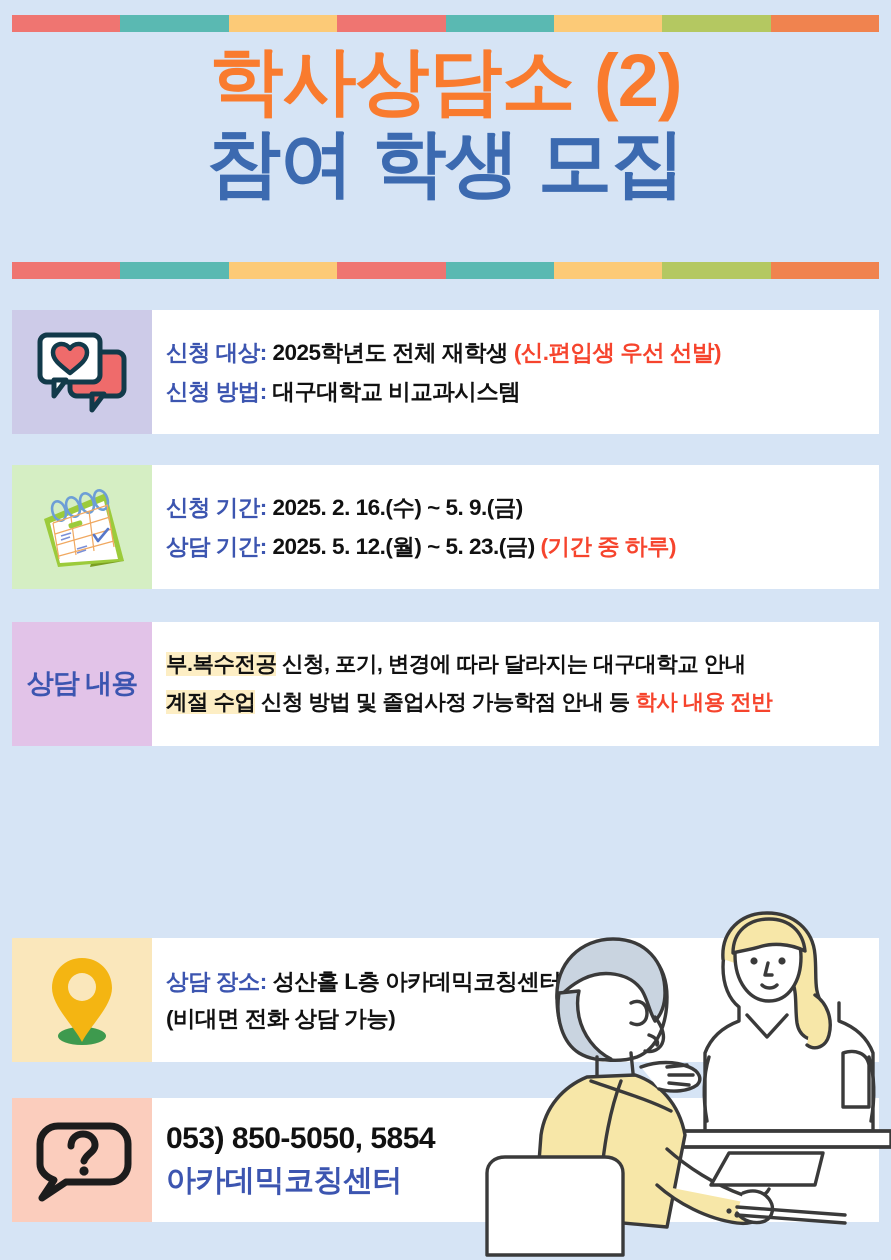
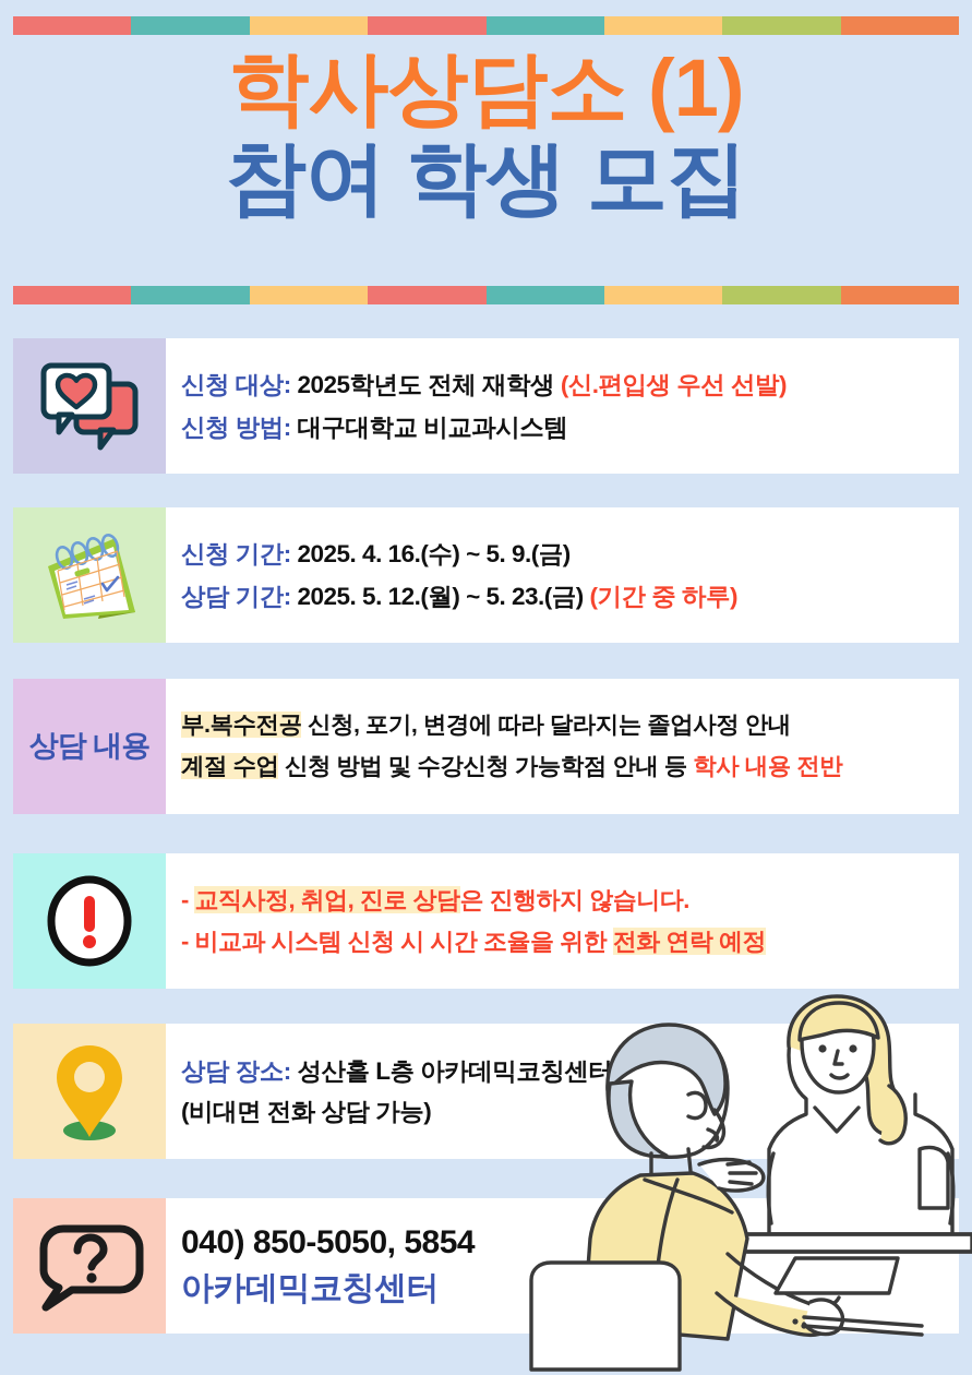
- 학사상담소 (2)
+ 학사상담소 (1)
  참여 학생 모집
  신청 대상: 2025학년도 전체 재학생 (신.편입생 우선 선발)
  신청 방법: 대구대학교 비교과시스템
- 신청 기간: 2025. 2. 16.(수) ~ 5. 9.(금)
+ 신청 기간: 2025. 4. 16.(수) ~ 5. 9.(금)
  상담 기간: 2025. 5. 12.(월) ~ 5. 23.(금) (기간 중 하루)
  상담 내용
- 부.복수전공 신청, 포기, 변경에 따라 달라지는 대구대학교 안내
+ 부.복수전공 신청, 포기, 변경에 따라 달라지는 졸업사정 안내
- 계절 수업 신청 방법 및 졸업사정 가능학점 안내 등 학사 내용 전반
+ 계절 수업 신청 방법 및 수강신청 가능학점 안내 등 학사 내용 전반
+ - 교직사정, 취업, 진로 상담은 진행하지 않습니다.
+ - 비교과 시스템 신청 시 시간 조율을 위한 전화 연락 예정
  상담 장소: 성산홀 L층 아카데믹코칭센터
  (비대면 전화 상담 가능)
- 053) 850-5050, 5854
+ 040) 850-5050, 5854
  아카데믹코칭센터
